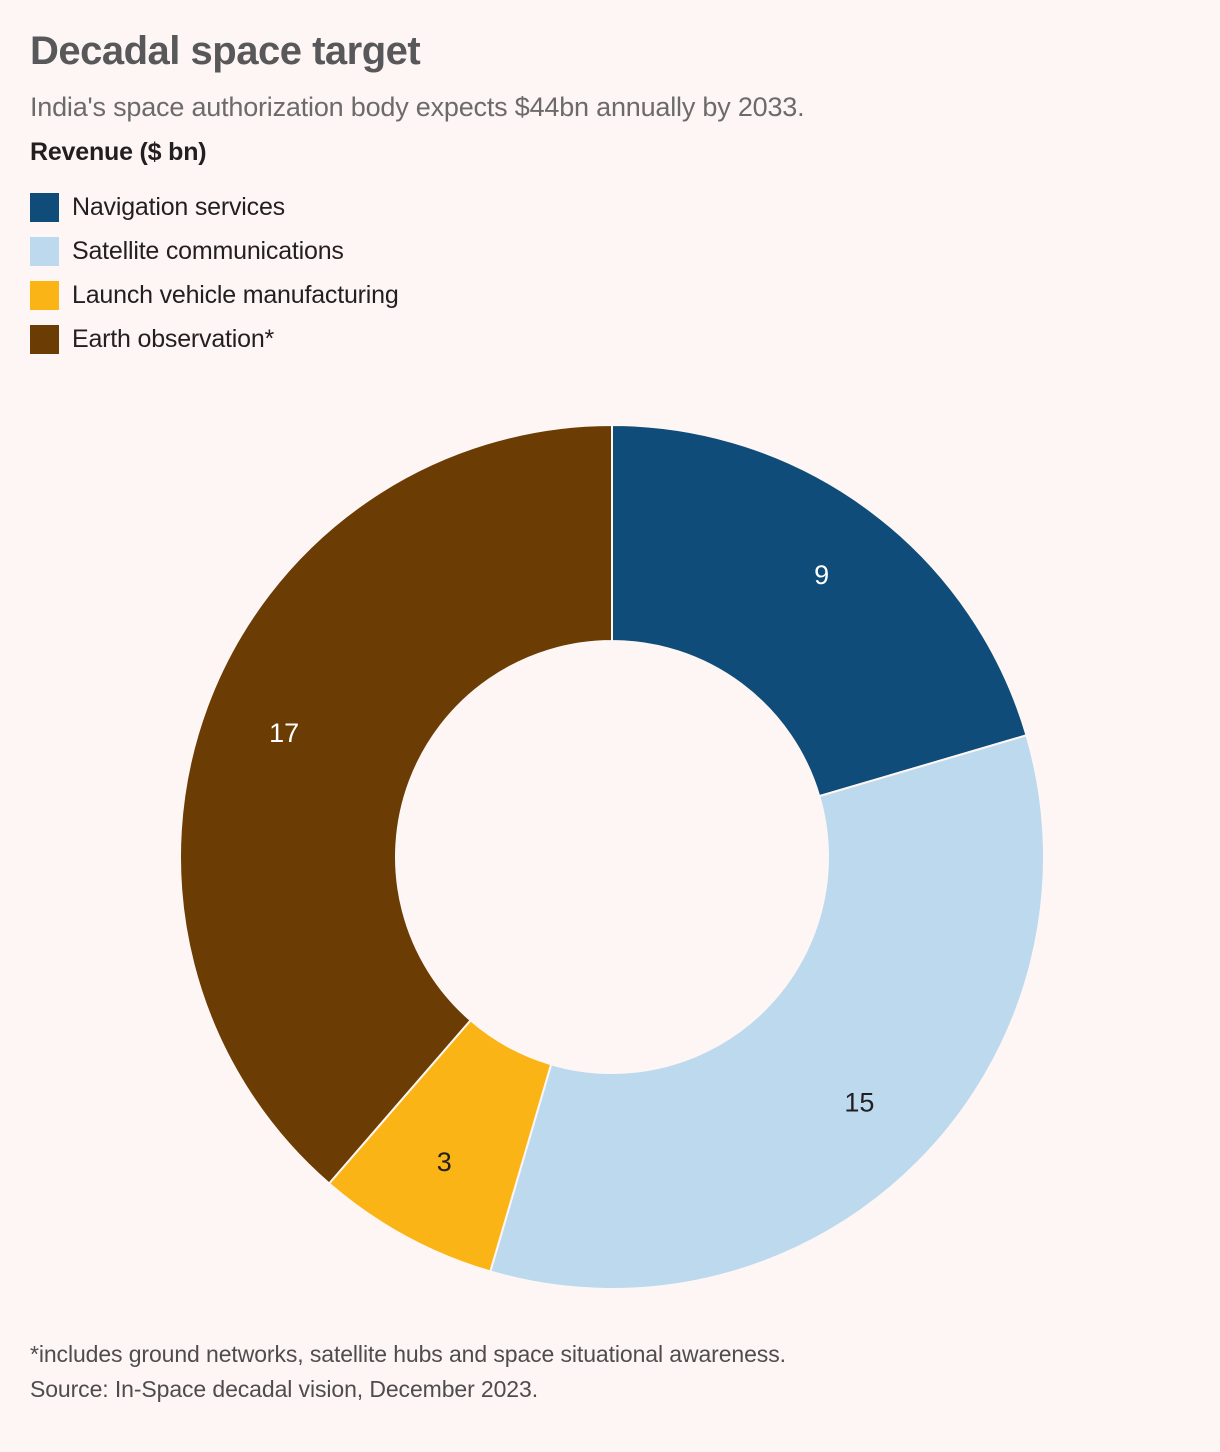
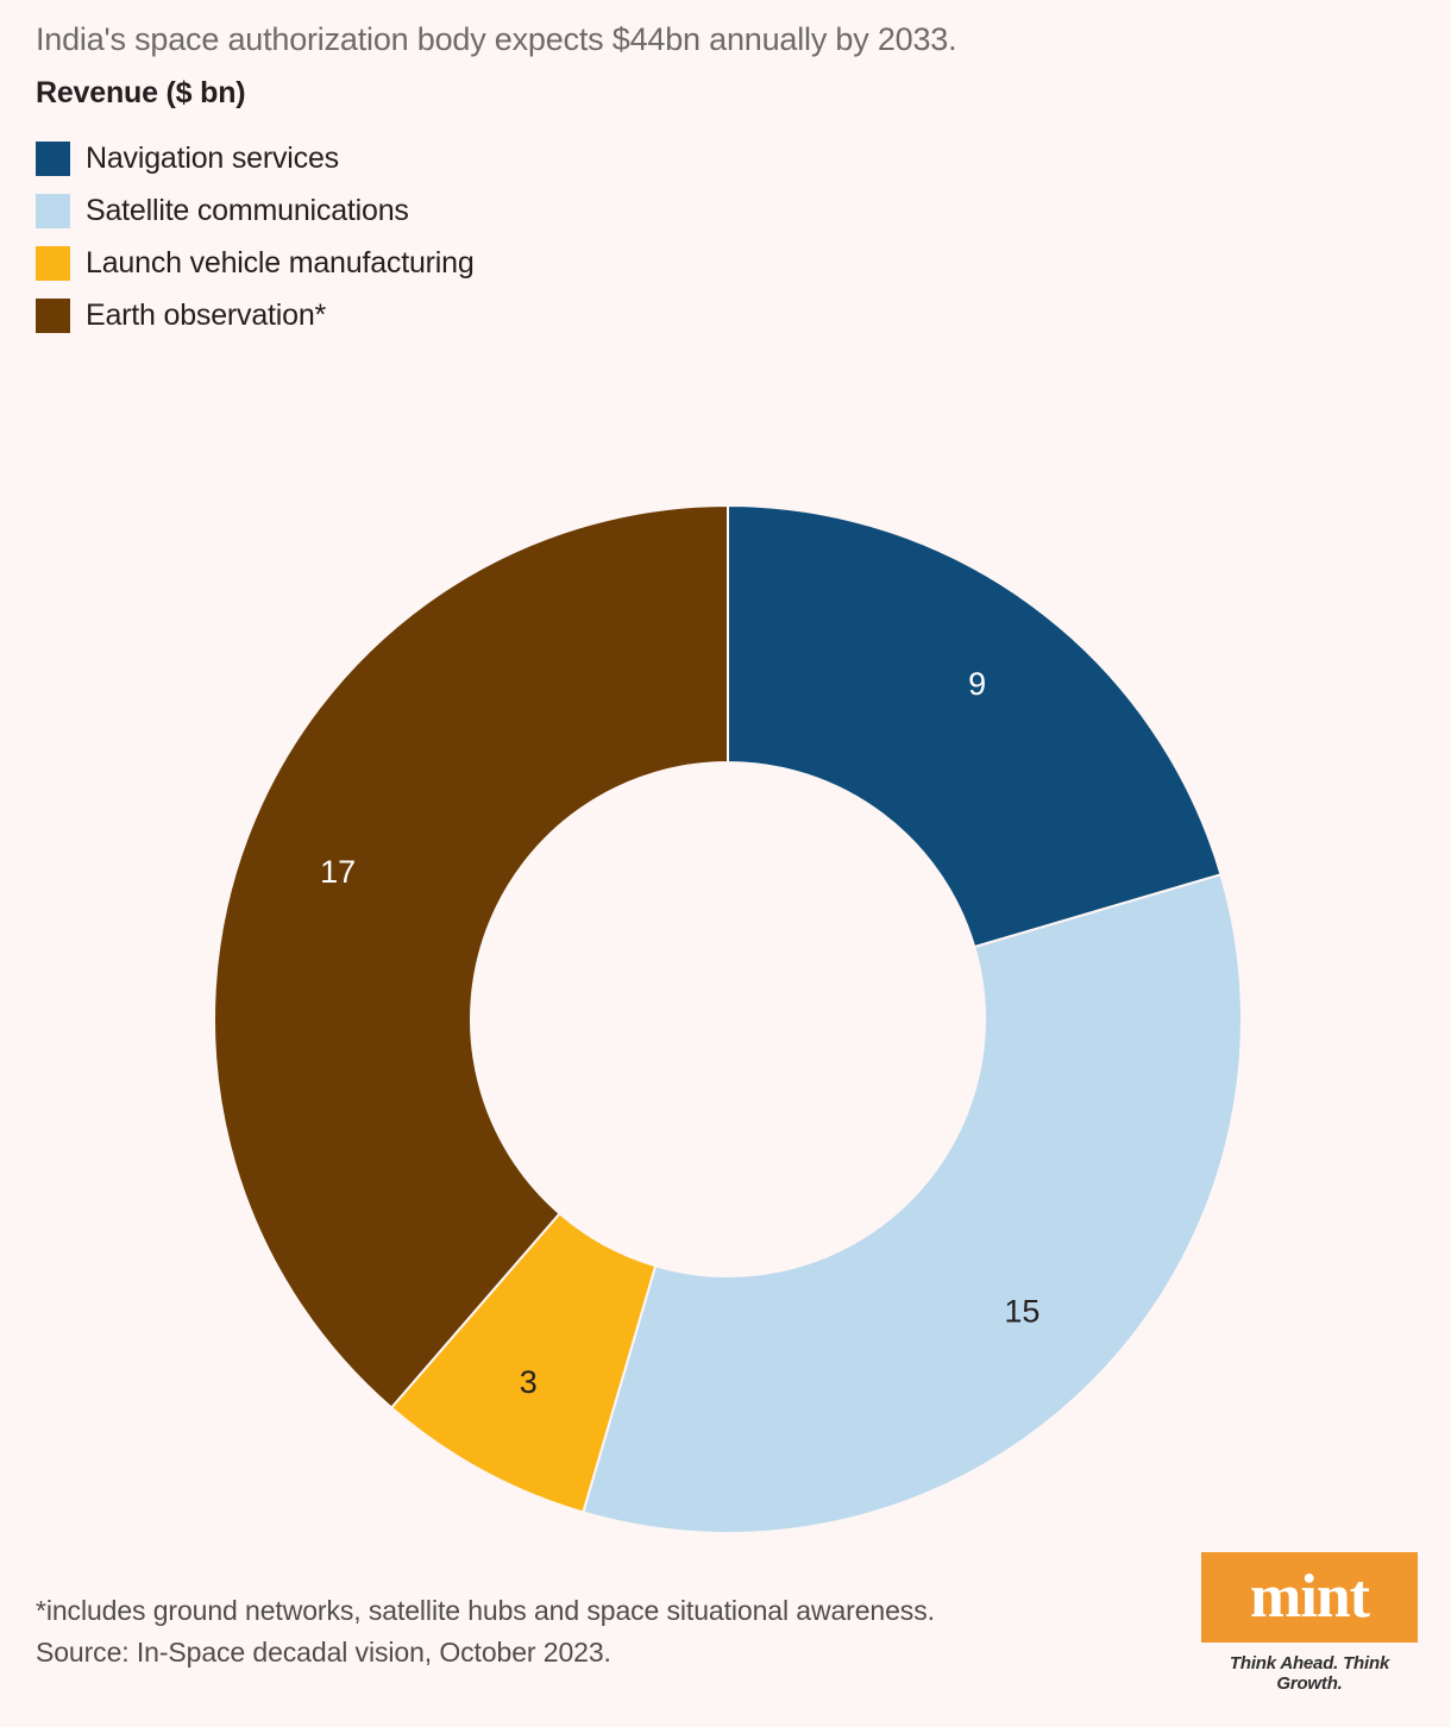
- Decadal space target
  India's space authorization body expects $44bn annually by 2033.
  Revenue ($ bn)
  Navigation services
  Satellite communications
  Launch vehicle manufacturing
  Earth observation*
  9
  15
  3
  17
  *includes ground networks, satellite hubs and space situational awareness.
- Source: In-Space decadal vision, December 2023.
+ Source: In-Space decadal vision, October 2023.
+ mint
+ Think Ahead. Think Growth.
